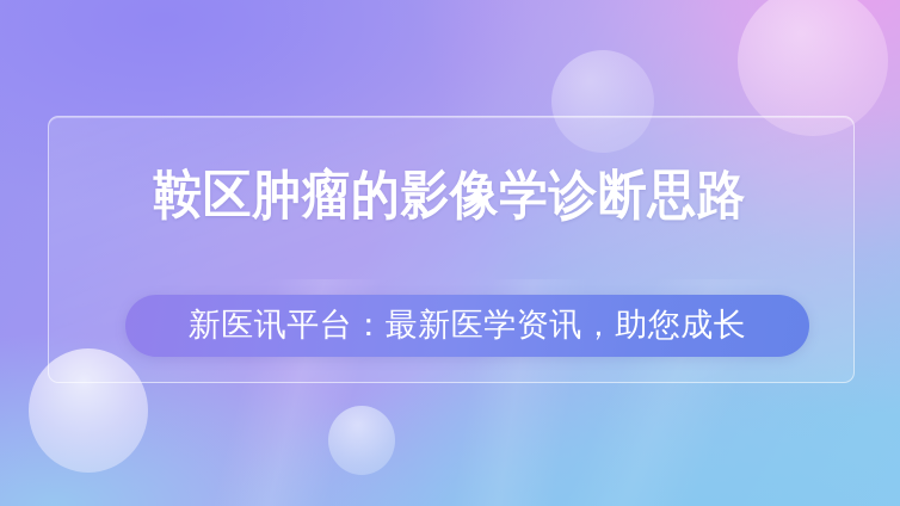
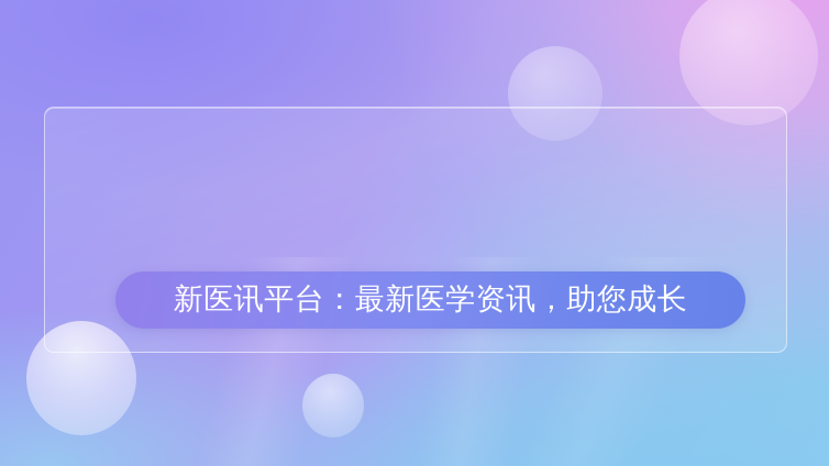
- 鞍区肿瘤的影像学诊断思路
  新医讯平台：最新医学资讯，助您成长
